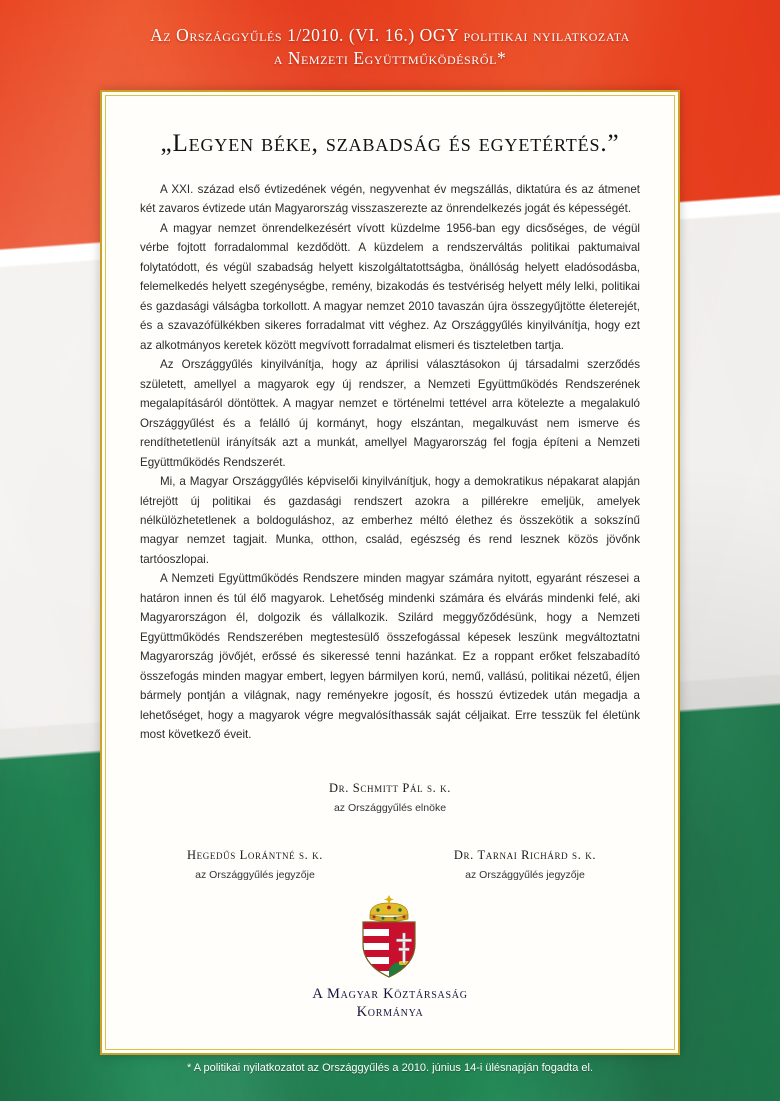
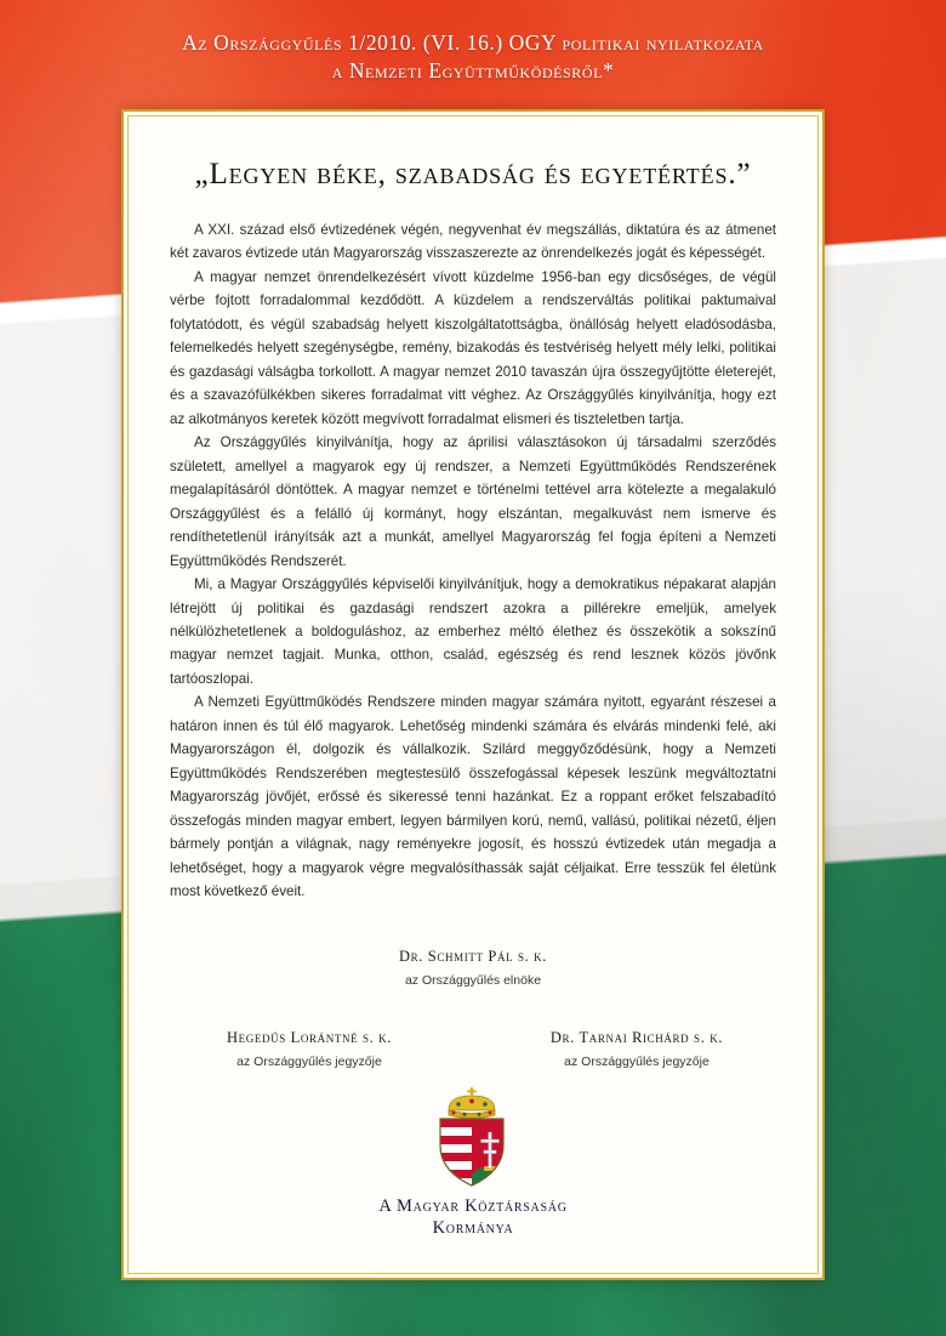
  Az Országgyűlés 1/2010. (VI. 16.) OGY politikai nyilatkozata
  a Nemzeti Együttműködésről*
  „Legyen béke, szabadság és egyetértés.”
  A XXI. század első évtizedének végén, negyvenhat év megszállás, diktatúra és az átmenet két zavaros évtizede után Magyarország visszaszerezte az önrendelkezés jogát és képességét.
  A magyar nemzet önrendelkezésért vívott küzdelme 1956-ban egy dicsőséges, de végül vérbe fojtott forradalommal kezdődött. A küzdelem a rendszerváltás politikai paktumaival folytatódott, és végül szabadság helyett kiszolgáltatottságba, önállóság helyett eladósodásba, felemelkedés helyett szegénységbe, remény, bizakodás és testvériség helyett mély lelki, politikai és gazdasági válságba torkollott. A magyar nemzet 2010 tavaszán újra összegyűjtötte életerejét, és a szavazófülkékben sikeres forradalmat vitt véghez. Az Országgyűlés kinyilvánítja, hogy ezt az alkotmányos keretek között megvívott forradalmat elismeri és tiszteletben tartja.
  Az Országgyűlés kinyilvánítja, hogy az áprilisi választásokon új társadalmi szerződés született, amellyel a magyarok egy új rendszer, a Nemzeti Együttműködés Rendszerének megalapításáról döntöttek. A magyar nemzet e történelmi tettével arra kötelezte a megalakuló Országgyűlést és a felálló új kormányt, hogy elszántan, megalkuvást nem ismerve és rendíthetetlenül irányítsák azt a munkát, amellyel Magyarország fel fogja építeni a Nemzeti Együttműködés Rendszerét.
  Mi, a Magyar Országgyűlés képviselői kinyilvánítjuk, hogy a demokratikus népakarat alapján létrejött új politikai és gazdasági rendszert azokra a pillérekre emeljük, amelyek nélkülözhetetlenek a boldoguláshoz, az emberhez méltó élethez és összekötik a sokszínű magyar nemzet tagjait. Munka, otthon, család, egészség és rend lesznek közös jövőnk tartóoszlopai.
  A Nemzeti Együttműködés Rendszere minden magyar számára nyitott, egyaránt részesei a határon innen és túl élő magyarok. Lehetőség mindenki számára és elvárás mindenki felé, aki Magyarországon él, dolgozik és vállalkozik. Szilárd meggyőződésünk, hogy a Nemzeti Együttműködés Rendszerében megtestesülő összefogással képesek leszünk megváltoztatni Magyarország jövőjét, erőssé és sikeressé tenni hazánkat. Ez a roppant erőket felszabadító összefogás minden magyar embert, legyen bármilyen korú, nemű, vallású, politikai nézetű, éljen bármely pontján a világnak, nagy reményekre jogosít, és hosszú évtizedek után megadja a lehetőséget, hogy a magyarok végre megvalósíthassák saját céljaikat. Erre tesszük fel életünk most következő éveit.
  Dr. Schmitt Pál s. k.
  az Országgyűlés elnöke
  Hegedűs Lorántné s. k.
  az Országgyűlés jegyzője
  Dr. Tarnai Richárd s. k.
  az Országgyűlés jegyzője
  A Magyar Köztársaság
  Kormánya
- * A politikai nyilatkozatot az Országgyűlés a 2010. június 14-i ülésnapján fogadta el.
